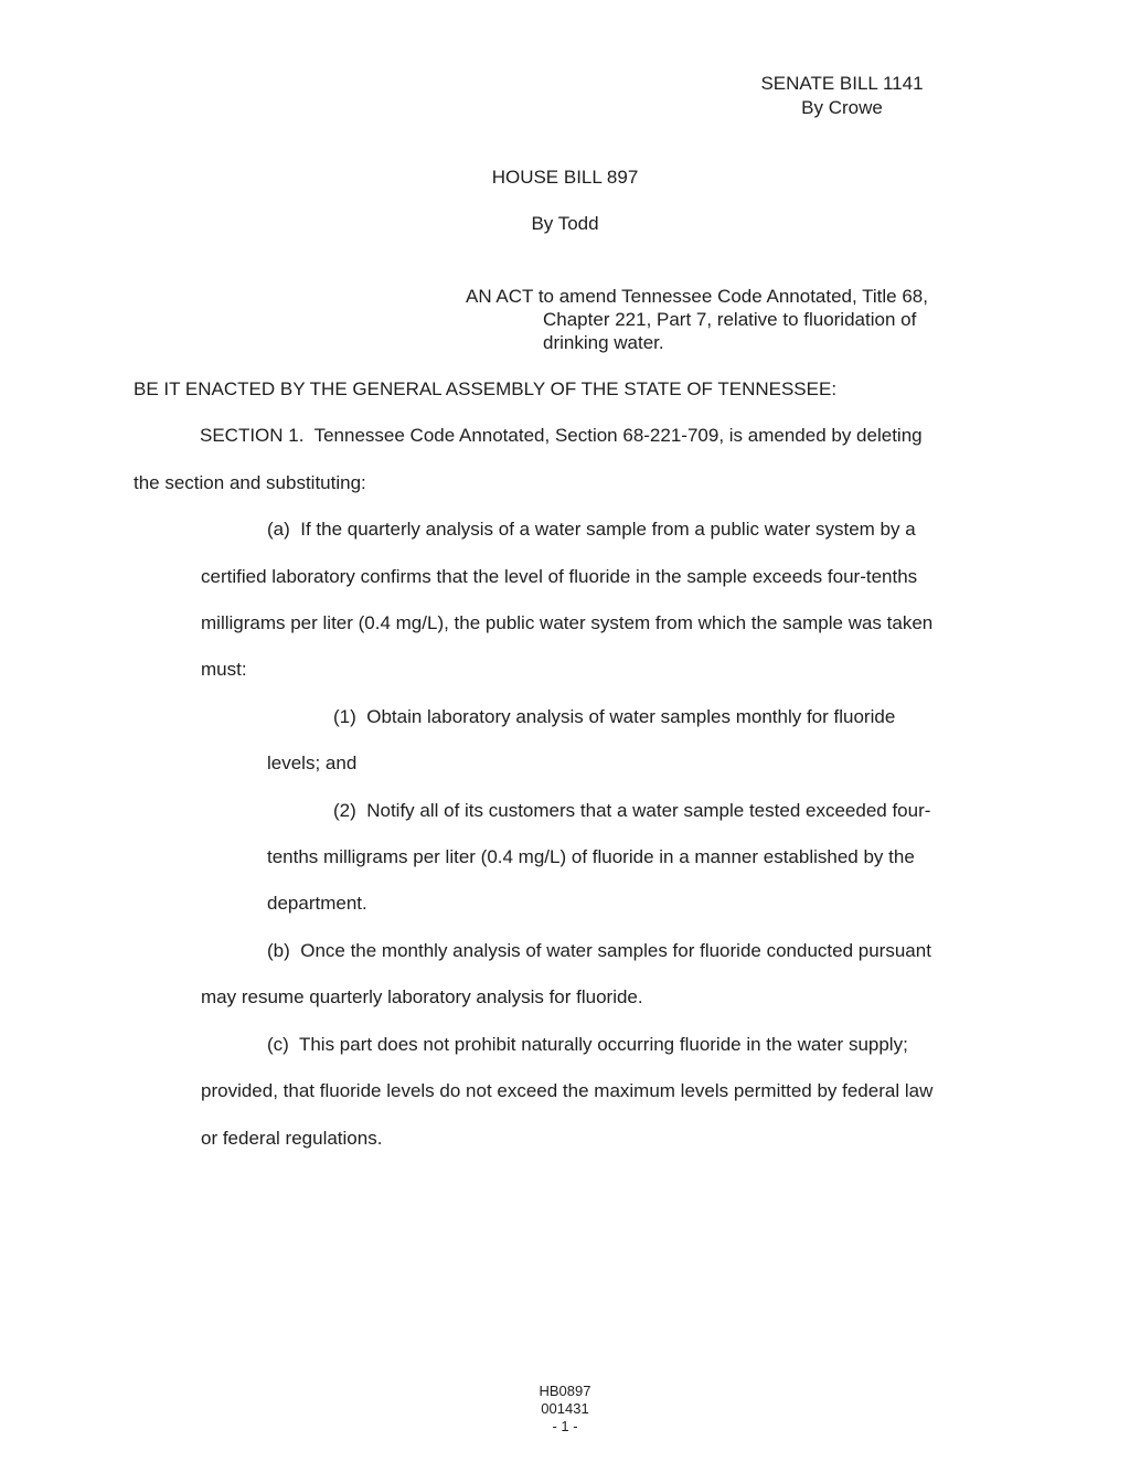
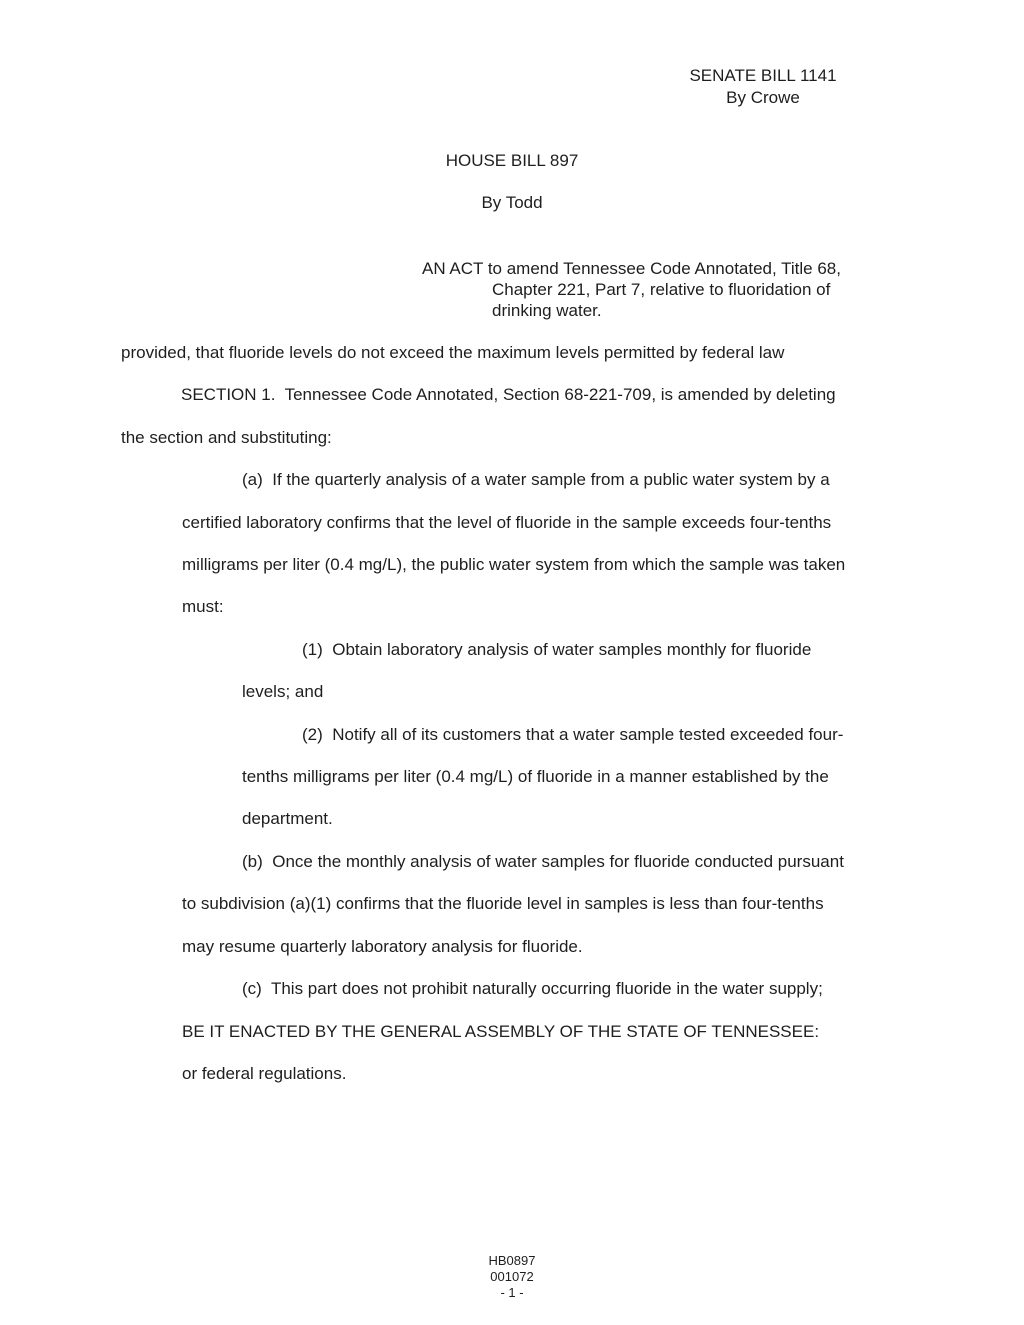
  SENATE BILL 1141
  By Crowe
  HOUSE BILL 897
  By Todd
  AN ACT to amend Tennessee Code Annotated, Title 68,
  Chapter 221, Part 7, relative to fluoridation of
  drinking water.
- BE IT ENACTED BY THE GENERAL ASSEMBLY OF THE STATE OF TENNESSEE:
+ provided, that fluoride levels do not exceed the maximum levels permitted by federal law
  SECTION 1. Tennessee Code Annotated, Section 68-221-709, is amended by deleting
  the section and substituting:
  (a) If the quarterly analysis of a water sample from a public water system by a
  certified laboratory confirms that the level of fluoride in the sample exceeds four-tenths
  milligrams per liter (0.4 mg/L), the public water system from which the sample was taken
  must:
  (1) Obtain laboratory analysis of water samples monthly for fluoride
  levels; and
  (2) Notify all of its customers that a water sample tested exceeded four-
  tenths milligrams per liter (0.4 mg/L) of fluoride in a manner established by the
  department.
  (b) Once the monthly analysis of water samples for fluoride conducted pursuant
+ to subdivision (a)(1) confirms that the fluoride level in samples is less than four-tenths
  may resume quarterly laboratory analysis for fluoride.
  (c) This part does not prohibit naturally occurring fluoride in the water supply;
- provided, that fluoride levels do not exceed the maximum levels permitted by federal law
+ BE IT ENACTED BY THE GENERAL ASSEMBLY OF THE STATE OF TENNESSEE:
  or federal regulations.
  HB0897
- 001431
+ 001072
  - 1 -
